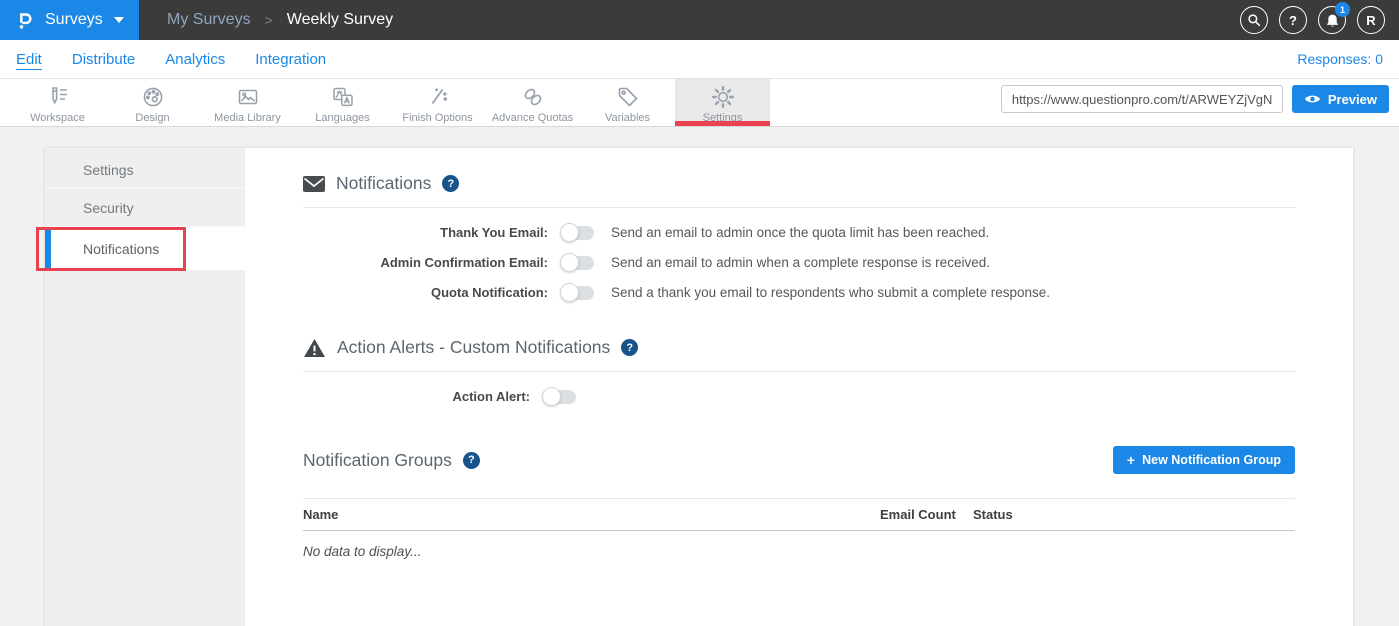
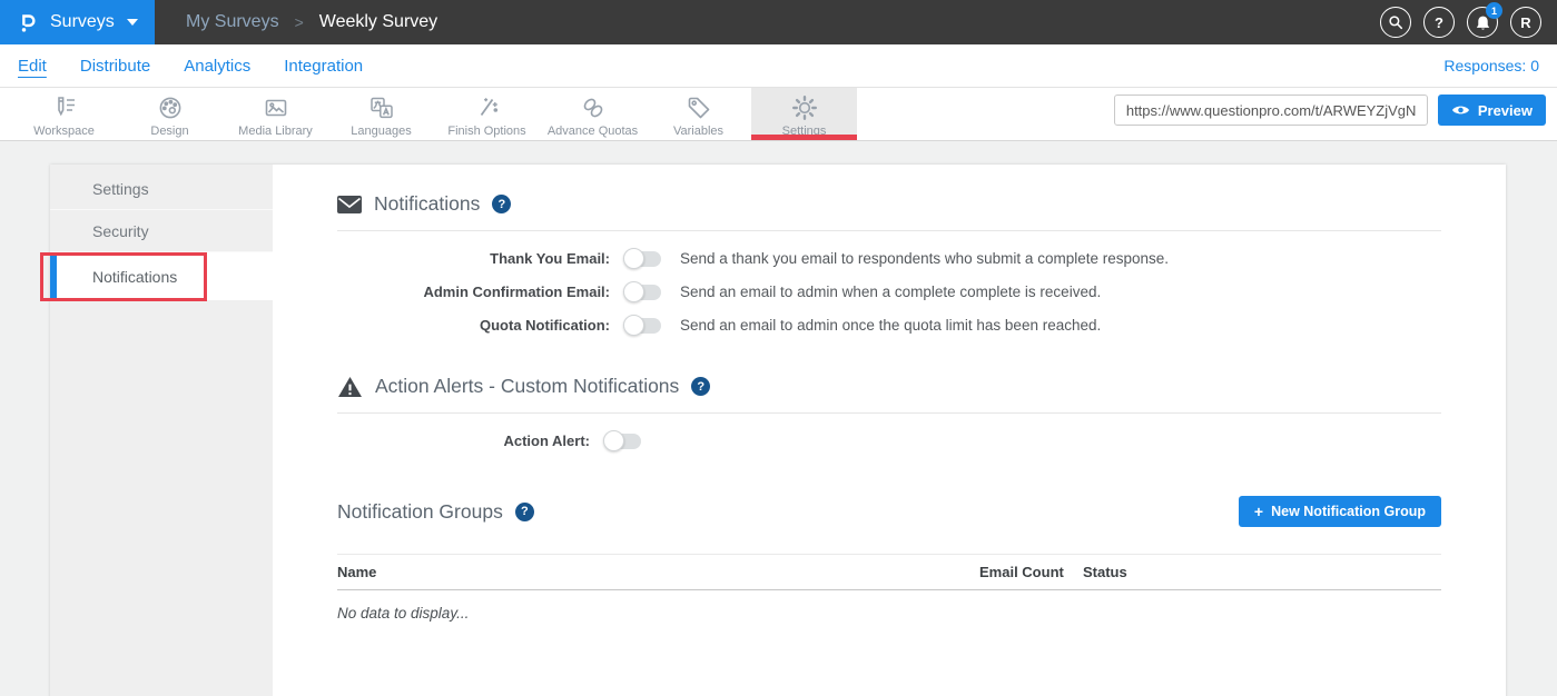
  Surveys
  My Surveys
  >
  Weekly Survey
  ?
  1
  R
  Edit
  Distribute
  Analytics
  Integration
  Responses: 0
  Workspace
  Design
  Media Library
  Languages
  Finish Options
  Advance Quotas
  Variables
  Settings
  https://www.questionpro.com/t/ARWEYZjVgN
  Preview
  Settings
  Security
  Notifications
  Notifications
  ?
  Thank You Email:
- Send an email to admin once the quota limit has been reached.
+ Send a thank you email to respondents who submit a complete response.
  Admin Confirmation Email:
- Send an email to admin when a complete response is received.
+ Send an email to admin when a complete complete is received.
  Quota Notification:
- Send a thank you email to respondents who submit a complete response.
+ Send an email to admin once the quota limit has been reached.
  Action Alerts - Custom Notifications
  ?
  Action Alert:
  Notification Groups
  ?
  +
  New Notification Group
  Name
  Email Count
  Status
  No data to display...
